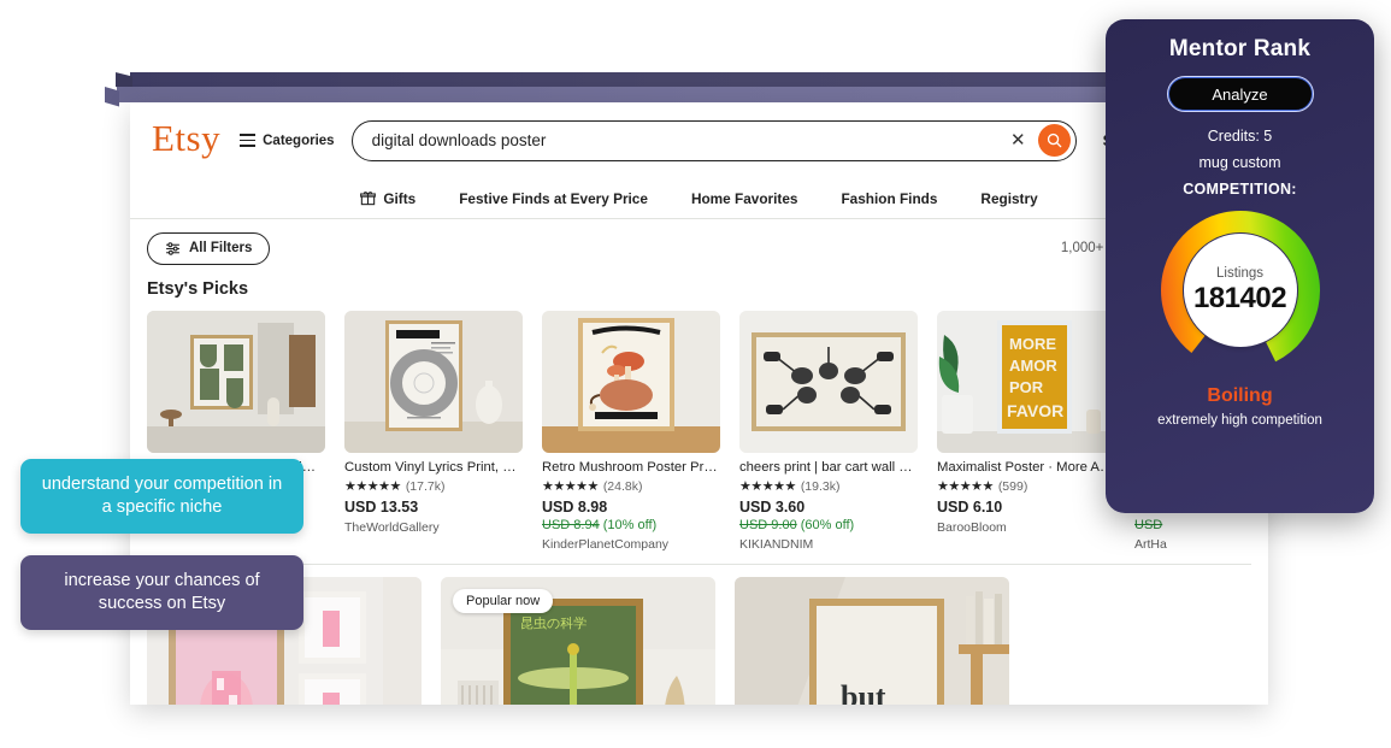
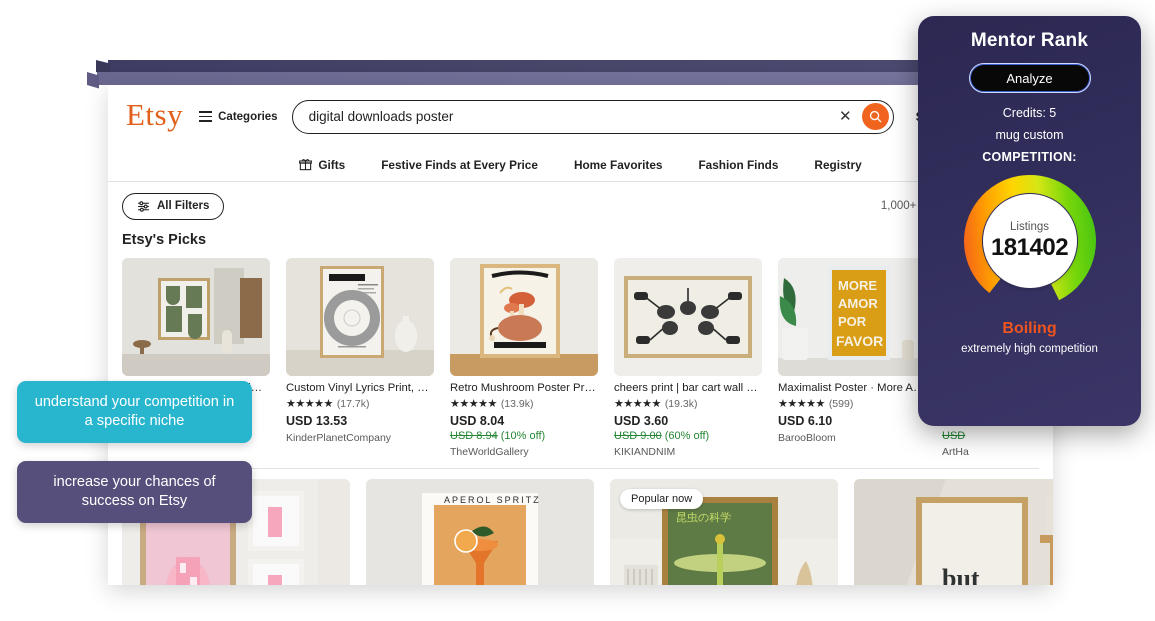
  Etsy
  Categories
  digital downloads poster
  ✕
  Gifts
  Festive Finds at Every Price
  Home Favorites
  Fashion Finds
  Registry
  All Filters
  Etsy's Picks
  Custom Vinyl Lyrics Print, Per
  ★★★★★
  (17.7k)
  USD 13.53
- TheWorldGallery
+ KinderPlanetCompany
  Retro Mushroom Poster Print,
  ★★★★★
- (24.8k)
+ (13.9k)
- USD 8.98
+ USD 8.04
  USD 8.94 (10% off)
- KinderPlanetCompany
+ TheWorldGallery
  cheers print | bar cart wall de.
  ★★★★★
  (19.3k)
  USD 3.60
  USD 9.00 (60% off)
  KIKIANDNIM
  MORE
  AMOR
  POR
  FAVOR
  Maximalist Poster · More A
  ★★★★★
  (599)
  USD 6.10
  BarooBloom
  USD
  ArtHa
+ APEROL SPRITZ
  昆虫の科学
  Popular now
  but
  understand your competition in a specific niche
  increase your chances of success on Etsy
  Mentor Rank
  Analyze
  Credits: 5
  mug custom
  COMPETITION:
  Listings
  181402
  Boiling
  extremely high competition
